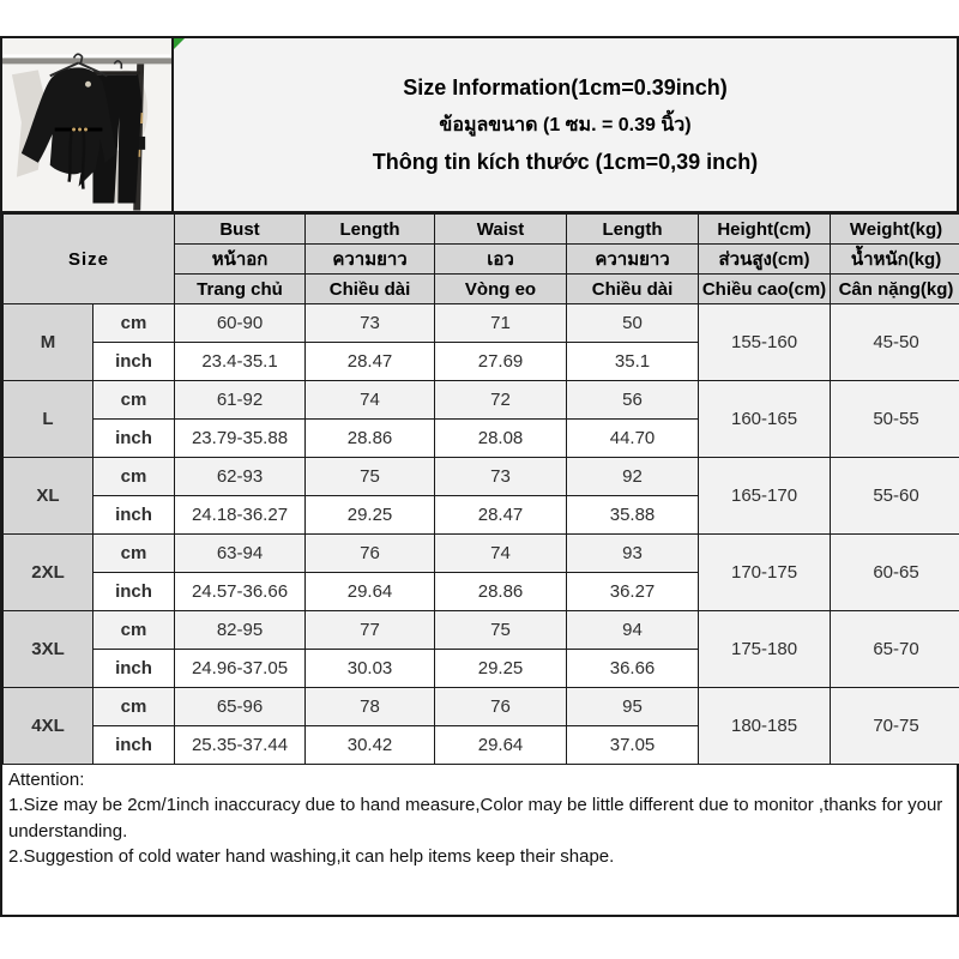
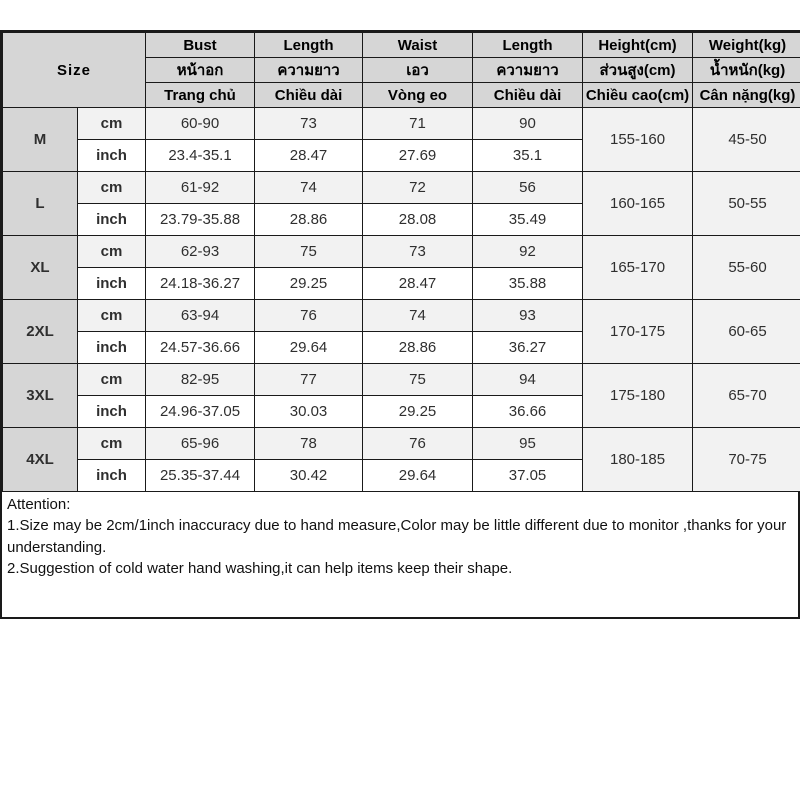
- Size Information(1cm=0.39inch)
- ข้อมูลขนาด (1 ซม. = 0.39 นิ้ว)
- Thông tin kích thước (1cm=0,39 inch)
  Size	Bust	Length	Waist	Length	Height(cm)	Weight(kg)
  หน้าอก	ความยาว	เอว	ความยาว	ส่วนสูง(cm)	น้ำหนัก(kg)
  Trang chủ	Chiều dài	Vòng eo	Chiều dài	Chiều cao(cm)	Cân nặng(kg)
- M	cm	60-90	73	71	50	155-160	45-50
+ M	cm	60-90	73	71	90	155-160	45-50
  inch	23.4-35.1	28.47	27.69	35.1
  L	cm	61-92	74	72	56	160-165	50-55
- inch	23.79-35.88	28.86	28.08	44.70
+ inch	23.79-35.88	28.86	28.08	35.49
  XL	cm	62-93	75	73	92	165-170	55-60
  inch	24.18-36.27	29.25	28.47	35.88
  2XL	cm	63-94	76	74	93	170-175	60-65
  inch	24.57-36.66	29.64	28.86	36.27
  3XL	cm	82-95	77	75	94	175-180	65-70
  inch	24.96-37.05	30.03	29.25	36.66
  4XL	cm	65-96	78	76	95	180-185	70-75
  inch	25.35-37.44	30.42	29.64	37.05
  Attention:
  1.Size may be 2cm/1inch inaccuracy due to hand measure,Color may be little different due to monitor ,thanks for your understanding.
  2.Suggestion of cold water hand washing,it can help items keep their shape.
